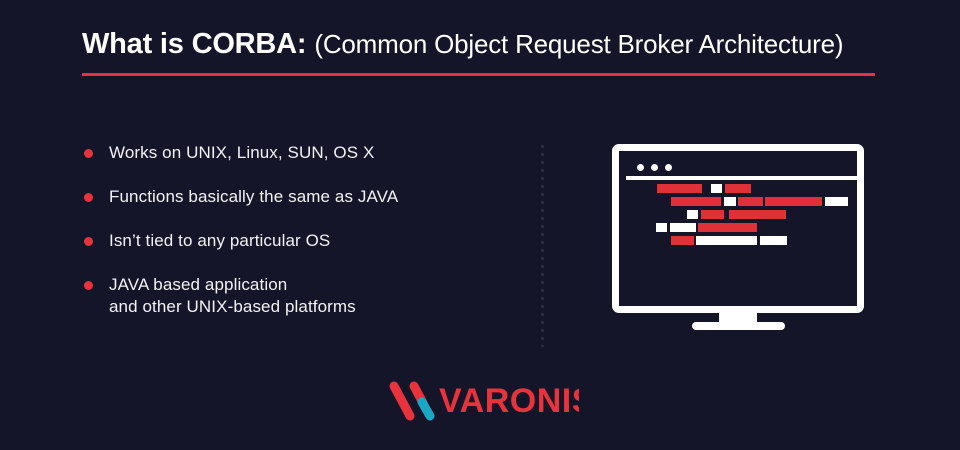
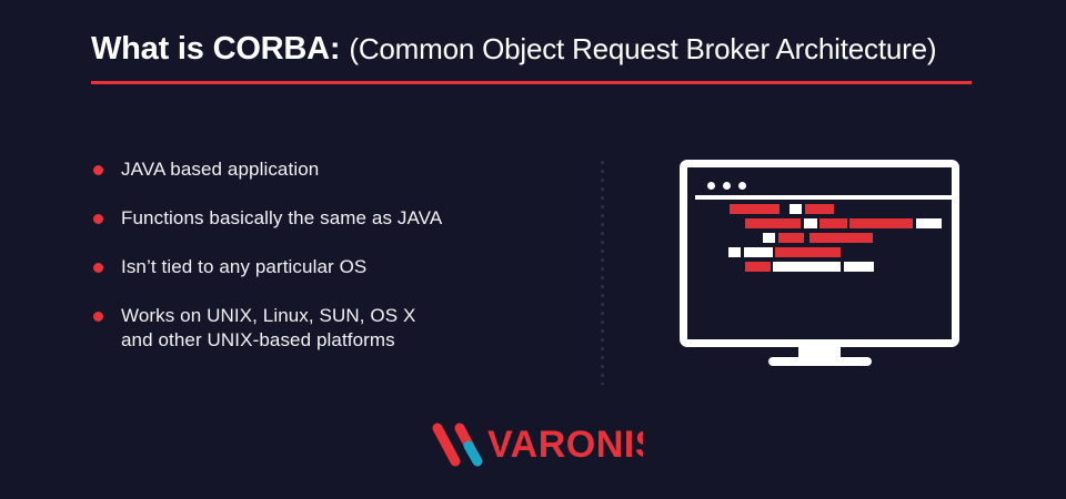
  What is CORBA:
  (Common Object Request Broker Architecture)
- Works on UNIX, Linux, SUN, OS X
+ JAVA based application
  Functions basically the same as JAVA
  Isn’t tied to any particular OS
- JAVA based application
+ Works on UNIX, Linux, SUN, OS X
  and other UNIX-based platforms
  VARONI
